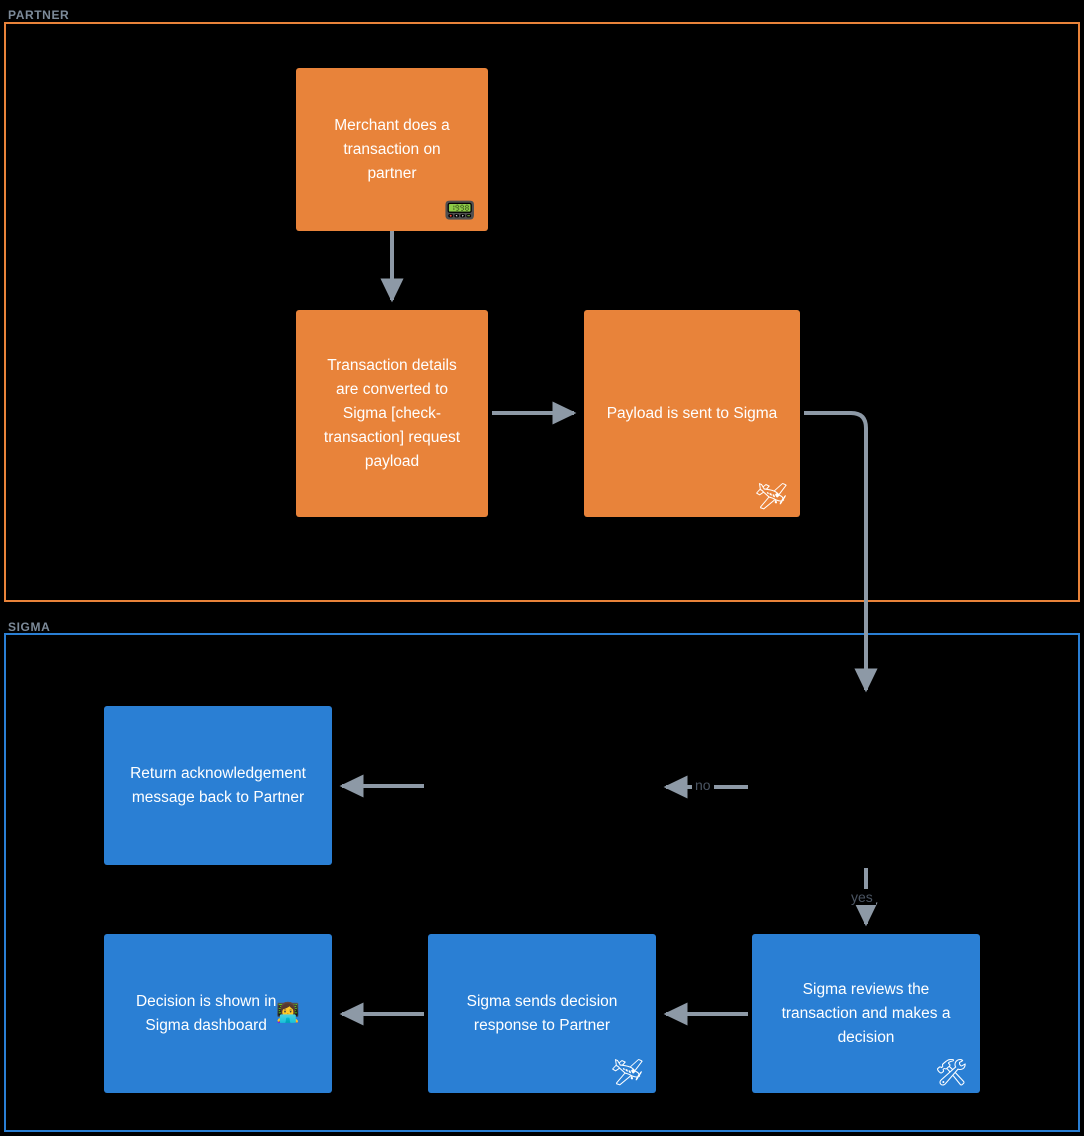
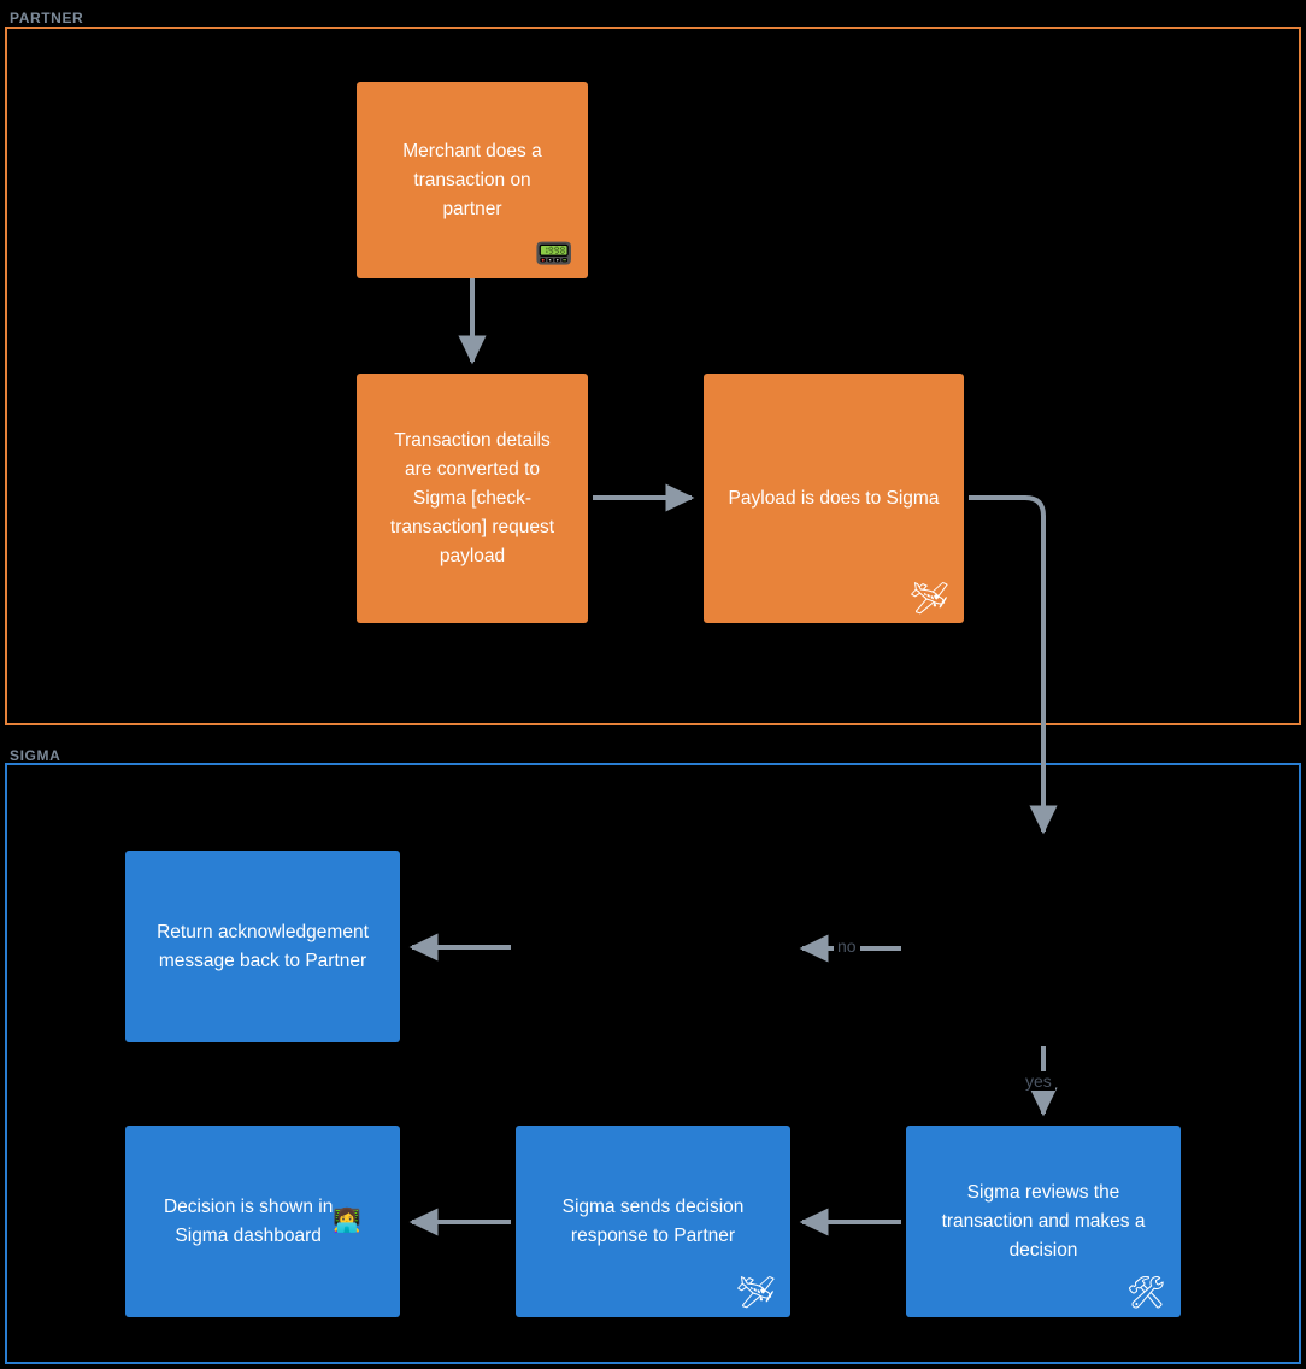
  PARTNER
  SIGMA
  no
  yes
  Merchant does a
  transaction on
  partner
  📟
  Transaction details
  are converted to
  Sigma [check-
  transaction] request
  payload
- Payload is sent to Sigma
+ Payload is does to Sigma
  🛩
  Return acknowledgement
  message back to Partner
  Sigma reviews the
  transaction and makes a
  decision
  🛠
  Sigma sends decision
  response to Partner
  🛩
  Decision is shown in
  Sigma dashboard
  👩‍💻
